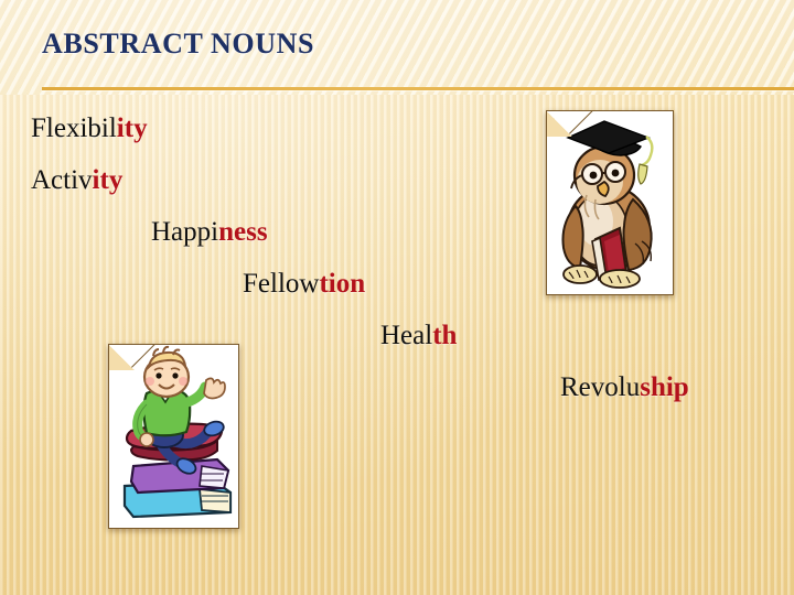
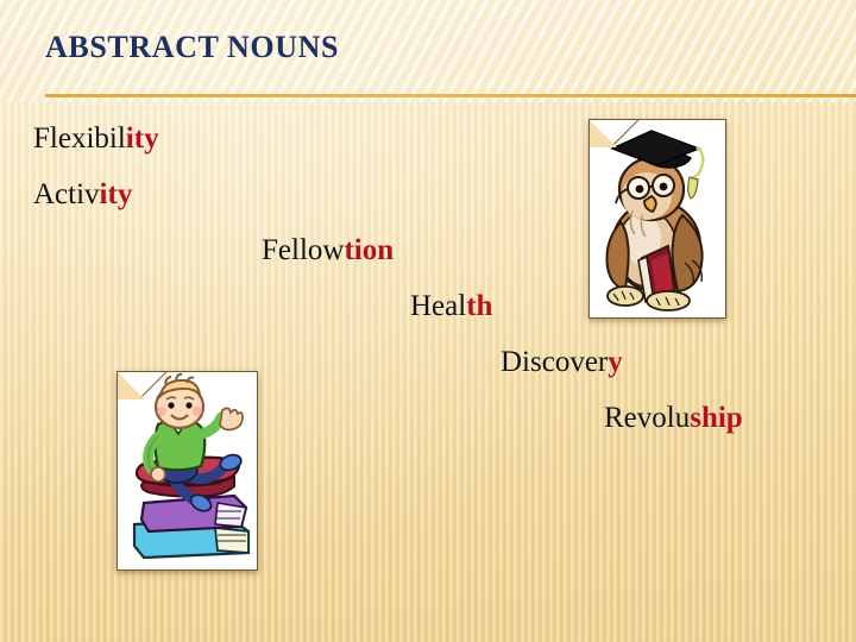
  ABSTRACT NOUNS
  Flexibility
  Activity
- Happiness
  Fellowtion
  Health
+ Discovery
  Revoluship
